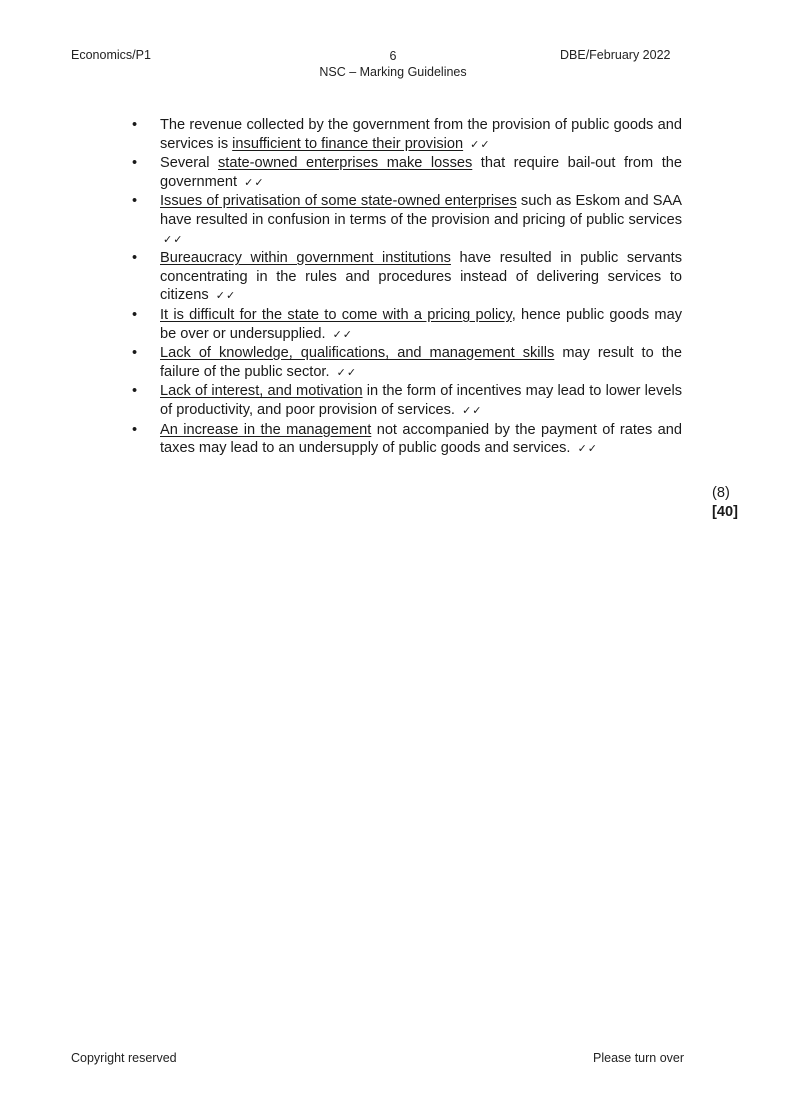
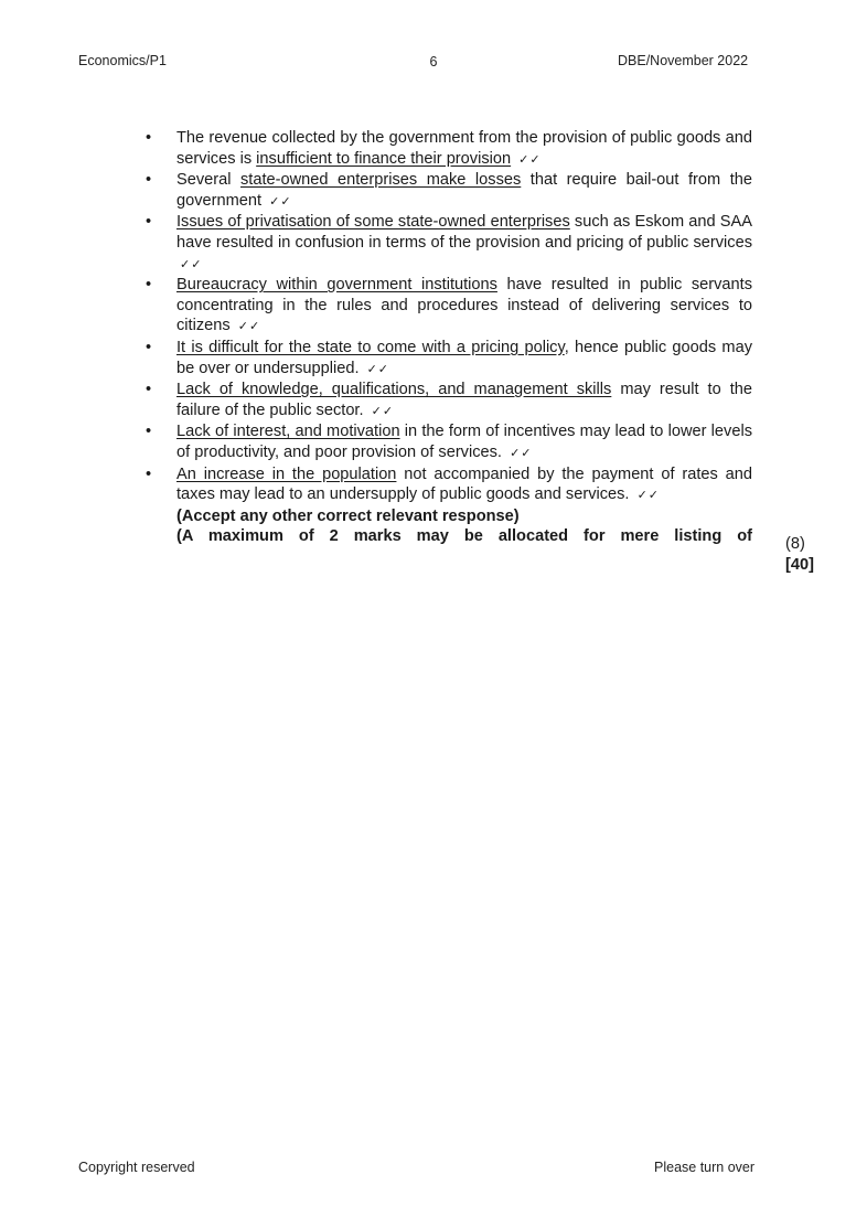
  Economics/P1
  6
- NSC – Marking Guidelines
- DBE/February 2022
+ DBE/November 2022
  •
  The revenue collected by the government from the provision of public goods and services is insufficient to finance their provision ✓✓
  •
  Several state-owned enterprises make losses that require bail-out from the government ✓✓
  •
  Issues of privatisation of some state-owned enterprises such as Eskom and SAA have resulted in confusion in terms of the provision and pricing of public services ✓✓
  •
  Bureaucracy within government institutions have resulted in public servants concentrating in the rules and procedures instead of delivering services to citizens ✓✓
  •
  It is difficult for the state to come with a pricing policy, hence public goods may be over or undersupplied. ✓✓
  •
  Lack of knowledge, qualifications, and management skills may result to the failure of the public sector. ✓✓
  •
  Lack of interest, and motivation in the form of incentives may lead to lower levels of productivity, and poor provision of services. ✓✓
  •
- An increase in the management not accompanied by the payment of rates and taxes may lead to an undersupply of public goods and services. ✓✓
+ An increase in the population not accompanied by the payment of rates and taxes may lead to an undersupply of public goods and services. ✓✓
+ (Accept any other correct relevant response)
+ (A maximum of 2 marks may be allocated for mere listing of
  (8)
  [40]
  Copyright reserved
  Please turn over
